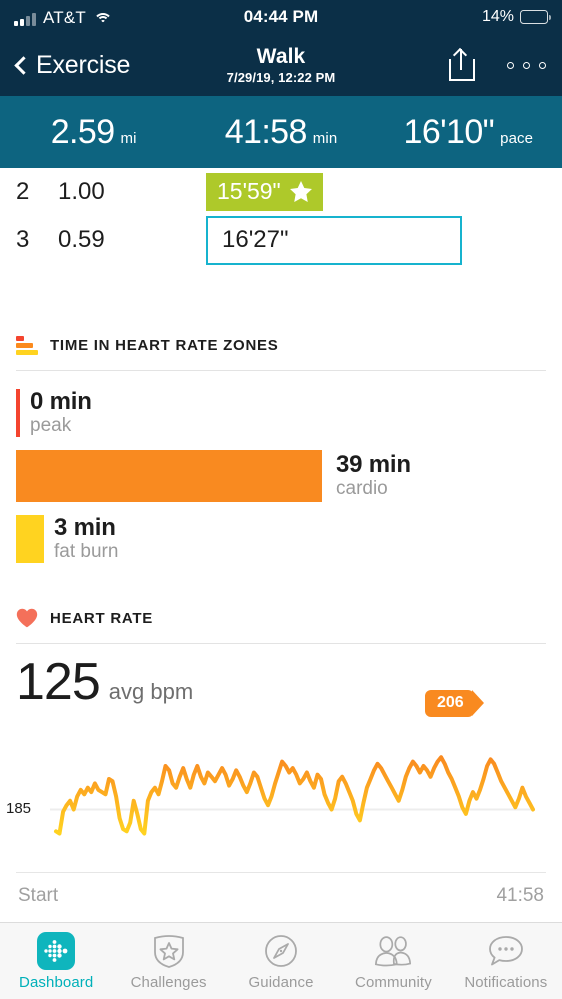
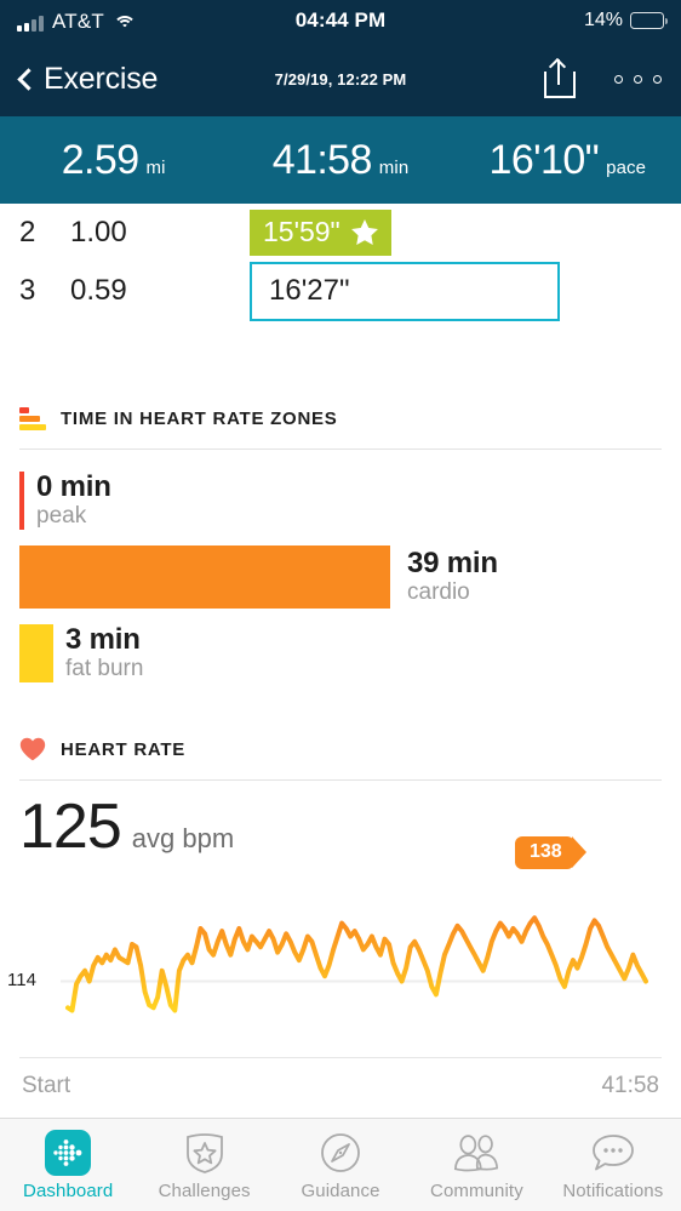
  AT&T
  04:44 PM
  14%
  Exercise
- Walk
  7/29/19, 12:22 PM
  2.59
  mi
  41:58
  min
  16'10"
  pace
  2
  1.00
  15'59"
  3
  0.59
  16'27"
  TIME IN HEART RATE ZONES
  0 min
  peak
  39 min
  cardio
  3 min
  fat burn
  HEART RATE
  125
  avg bpm
- 185
+ 114
- 206
+ 138
  Start
  41:58
  Dashboard
  Challenges
  Guidance
  Community
  Notifications
